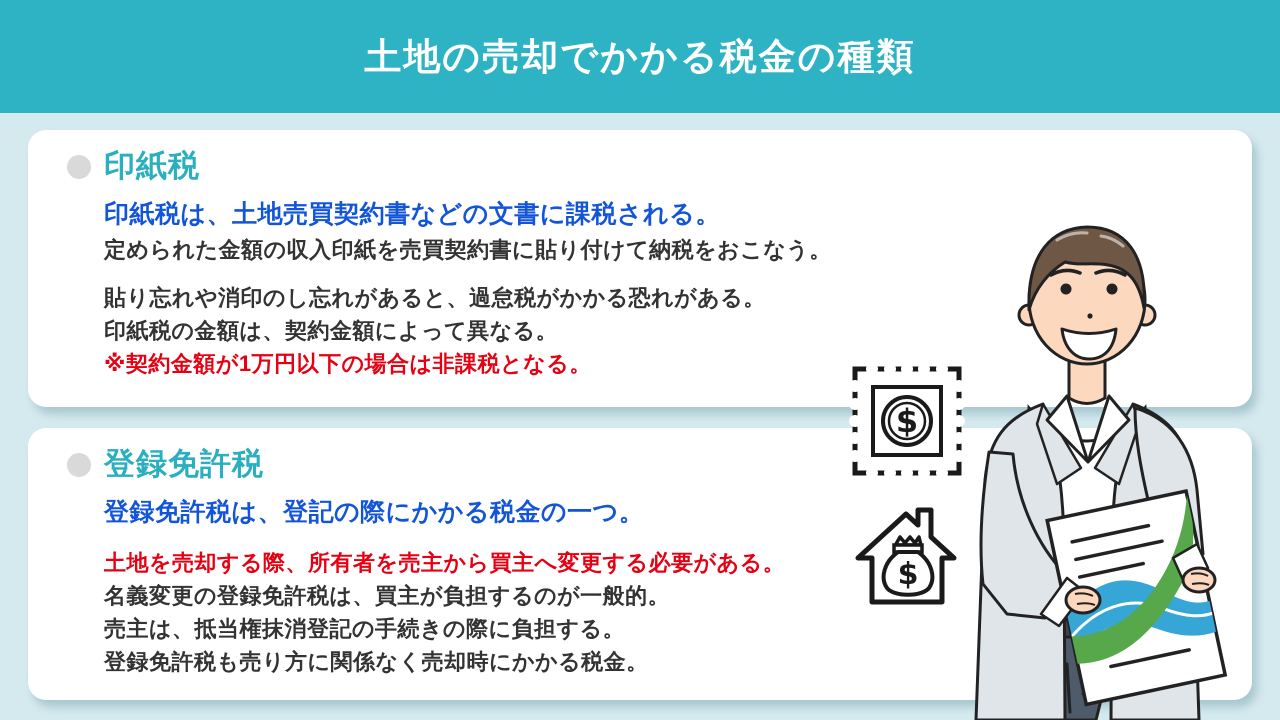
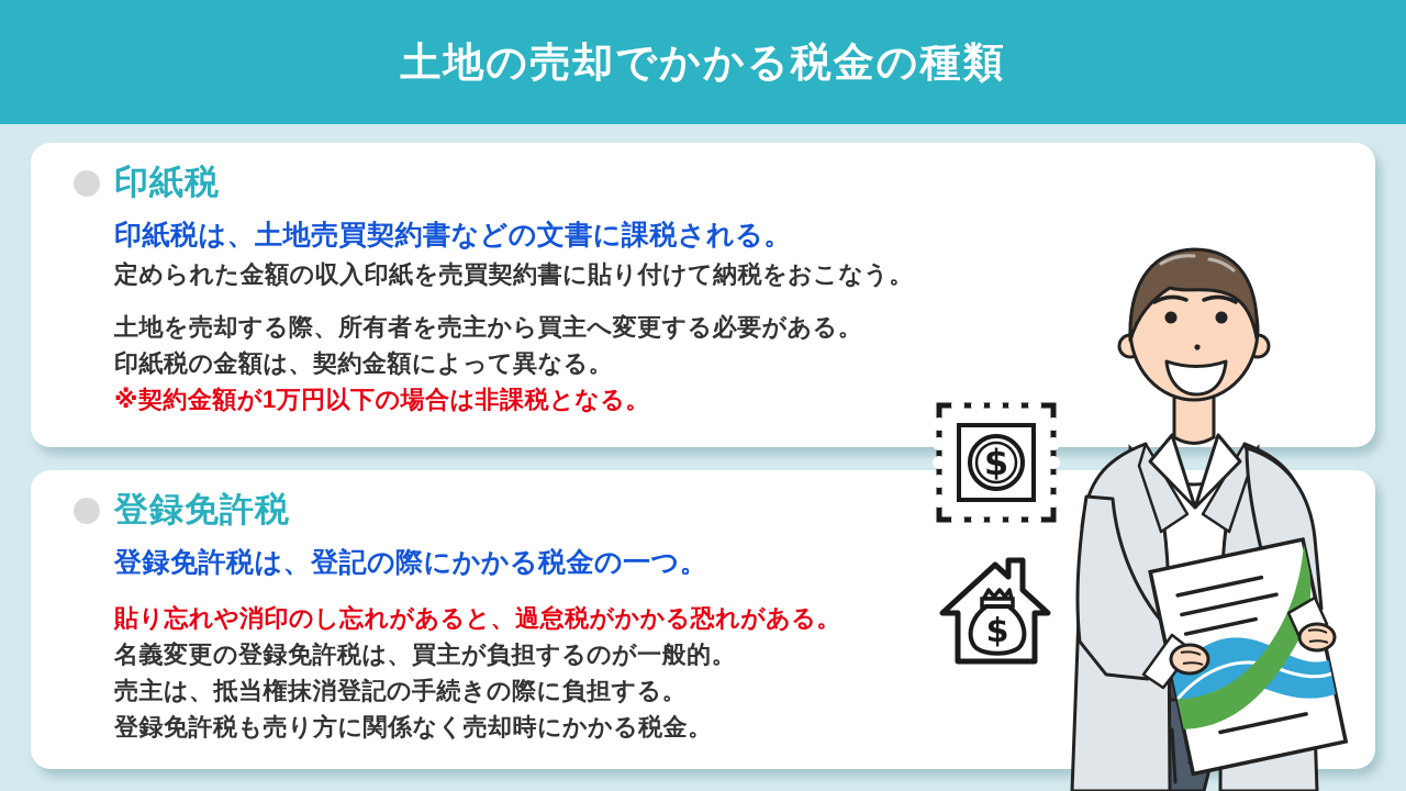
  土地の売却でかかる税金の種類
  印紙税
  印紙税は、土地売買契約書などの文書に課税される。
  定められた金額の収入印紙を売買契約書に貼り付けて納税をおこなう。
- 貼り忘れや消印のし忘れがあると、過怠税がかかる恐れがある。
+ 土地を売却する際、所有者を売主から買主へ変更する必要がある。
  印紙税の金額は、契約金額によって異なる。
  ※契約金額が1万円以下の場合は非課税となる。
  登録免許税
  登録免許税は、登記の際にかかる税金の一つ。
- 土地を売却する際、所有者を売主から買主へ変更する必要がある。
+ 貼り忘れや消印のし忘れがあると、過怠税がかかる恐れがある。
  名義変更の登録免許税は、買主が負担するのが一般的。
  売主は、抵当権抹消登記の手続きの際に負担する。
  登録免許税も売り方に関係なく売却時にかかる税金。
  $
  $
